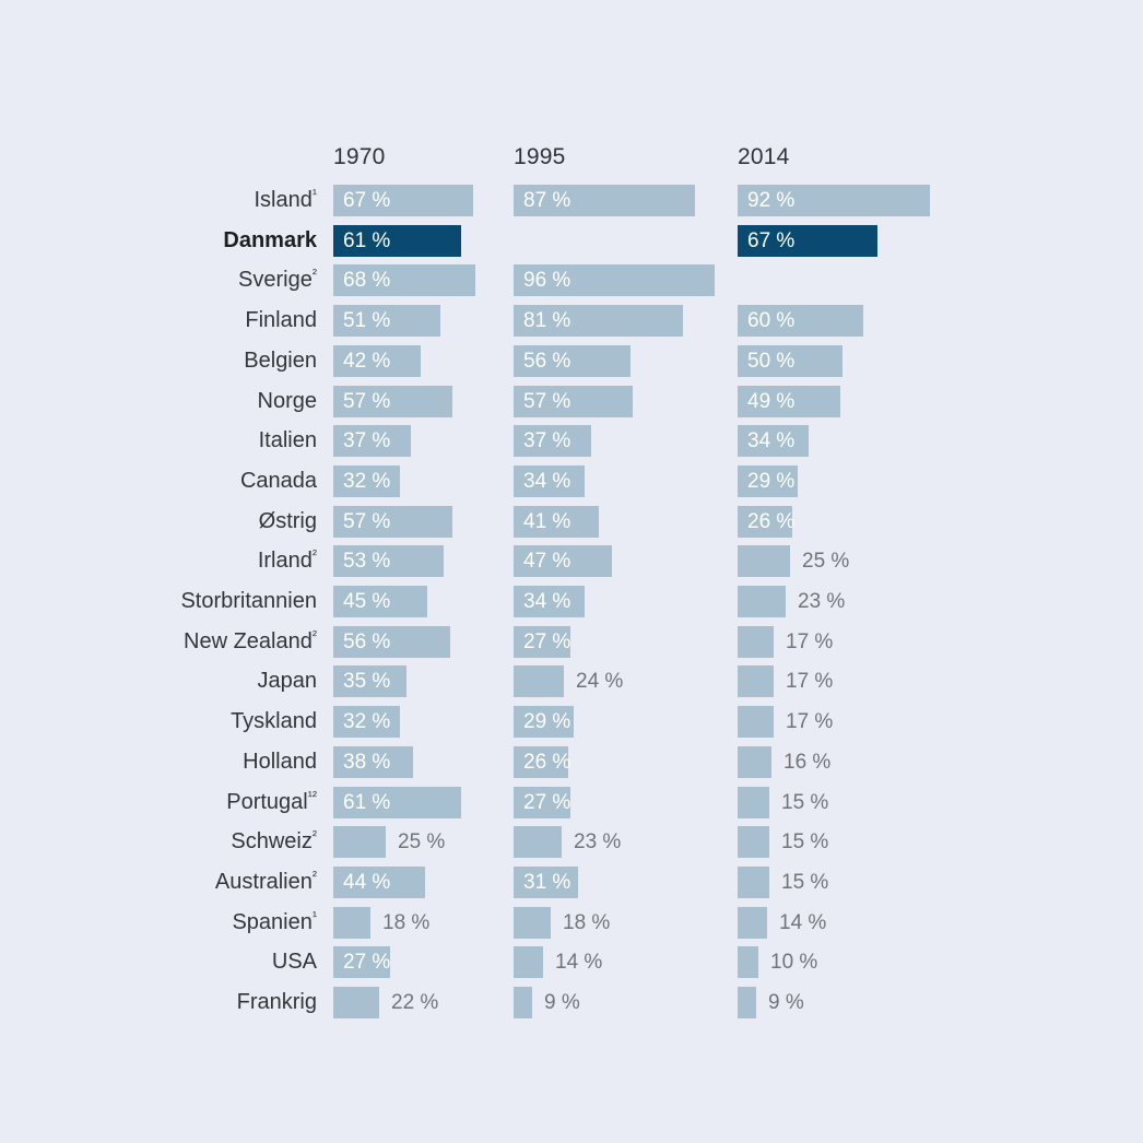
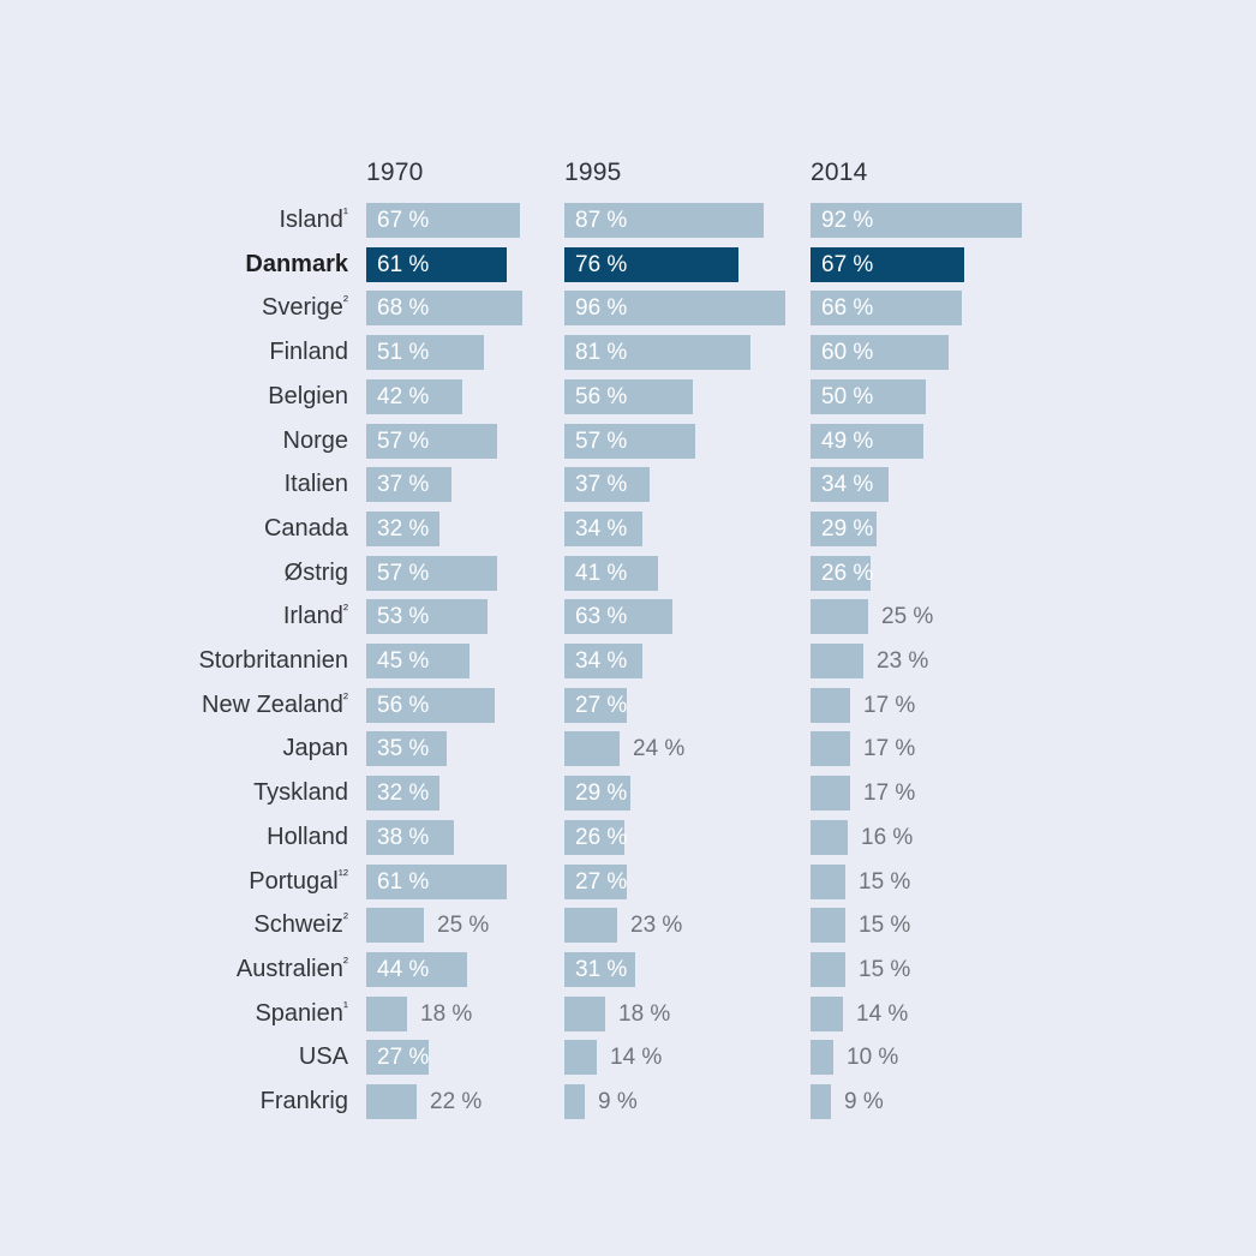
  1970
  1995
  2014
  Island¹
  67 %
  87 %
  92 %
  Danmark
  61 %
+ 76 %
  67 %
  Sverige²
  68 %
  96 %
+ 66 %
  Finland
  51 %
  81 %
  60 %
  Belgien
  42 %
  56 %
  50 %
  Norge
  57 %
  57 %
  49 %
  Italien
  37 %
  37 %
  34 %
  Canada
  32 %
  34 %
  29 %
  Østrig
  57 %
  41 %
  26 %
  Irland²
  53 %
- 47 %
+ 63 %
  25 %
  Storbritannien
  45 %
  34 %
  23 %
  New Zealand²
  56 %
  27 %
  17 %
  Japan
  35 %
  24 %
  17 %
  Tyskland
  32 %
  29 %
  17 %
  Holland
  38 %
  26 %
  16 %
  Portugal¹²
  61 %
  27 %
  15 %
  Schweiz²
  25 %
  23 %
  15 %
  Australien²
  44 %
  31 %
  15 %
  Spanien¹
  18 %
  18 %
  14 %
  USA
  27 %
  14 %
  10 %
  Frankrig
  22 %
  9 %
  9 %
